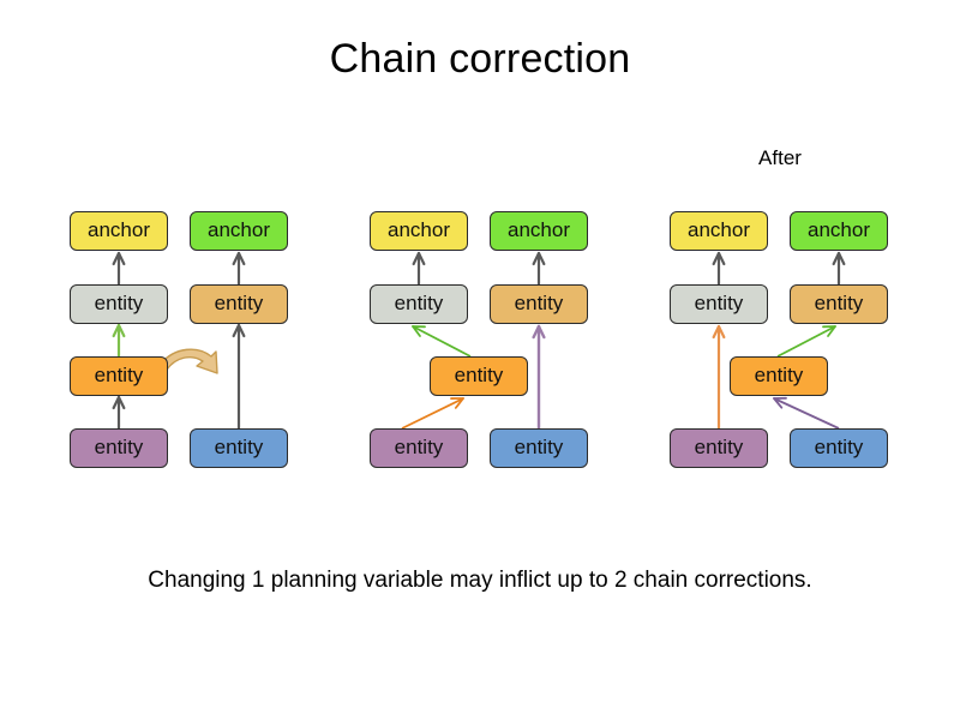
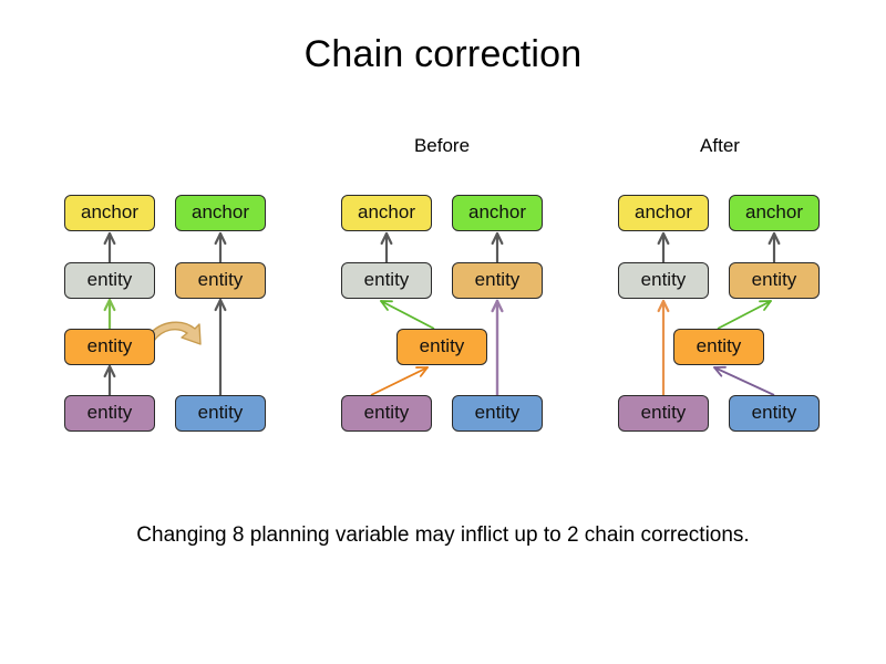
  Chain correction
+ Before
  After
  anchor
  anchor
  entity
  entity
  entity
  entity
  entity
  anchor
  anchor
  entity
  entity
  entity
  entity
  entity
  anchor
  anchor
  entity
  entity
  entity
  entity
  entity
- Changing 1 planning variable may inflict up to 2 chain corrections.
+ Changing 8 planning variable may inflict up to 2 chain corrections.
